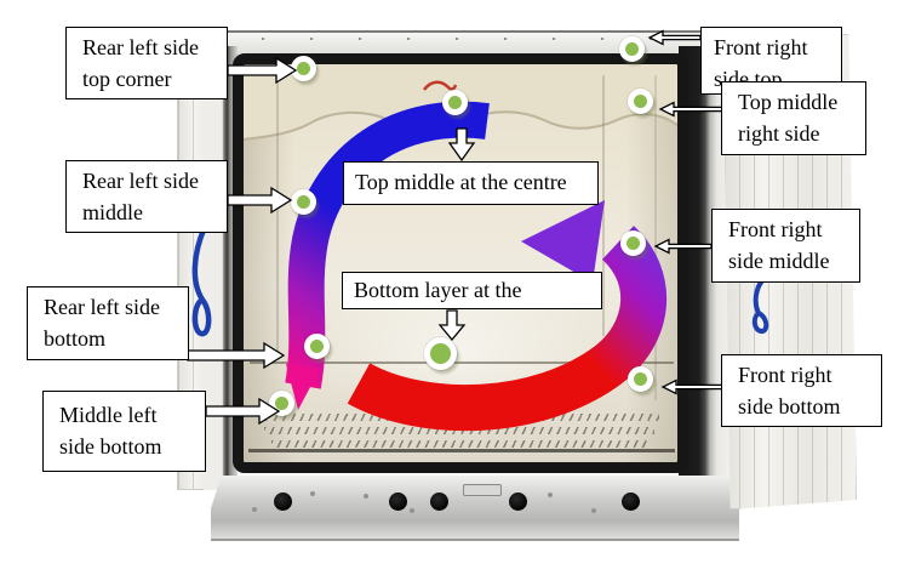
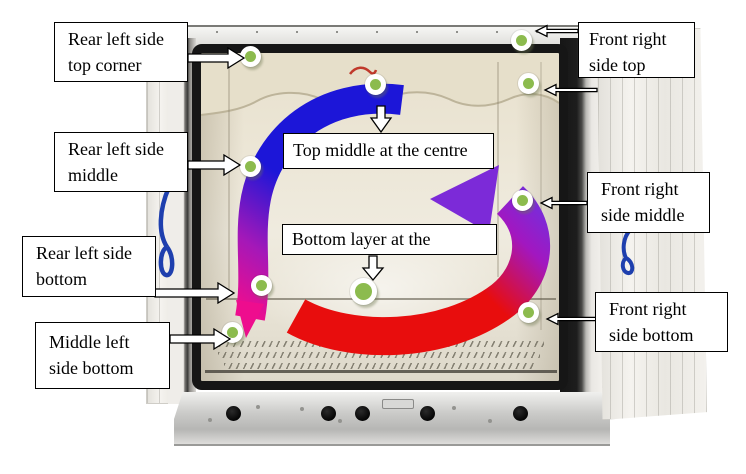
  Rear left side
  top corner
  Rear left side
  middle
  Rear left side
  bottom
  Middle left
  side bottom
  Top middle at the centre
  Bottom layer at the
  Front right
  side top
- Top middle
- right side
  Front right
  side middle
  Front right
  side bottom
